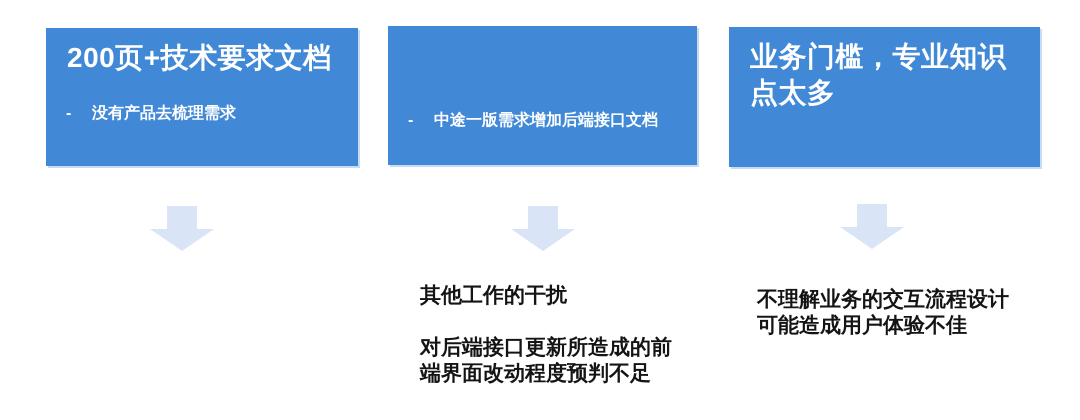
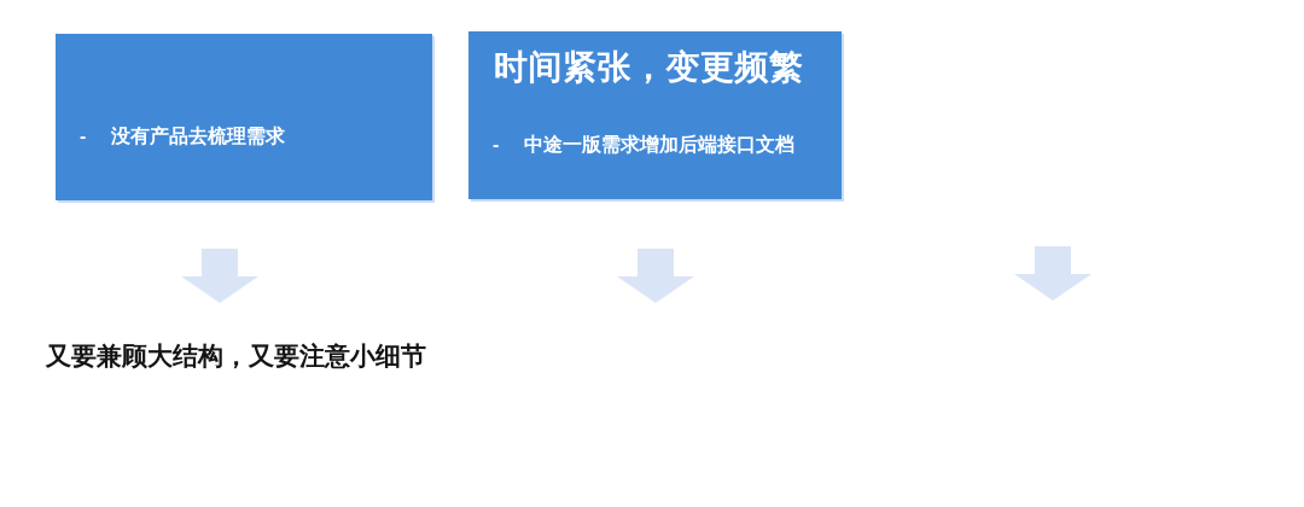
- 200页+技术要求文档
  -
  没有产品去梳理需求
+ 又要兼顾大结构，又要注意小细节
+ 时间紧张，变更频繁
  -
  中途一版需求增加后端接口文档
- 其他工作的干扰
- 对后端接口更新所造成的前
- 端界面改动程度预判不足
- 业务门槛，专业知识
- 点太多
- 不理解业务的交互流程设计
- 可能造成用户体验不佳
